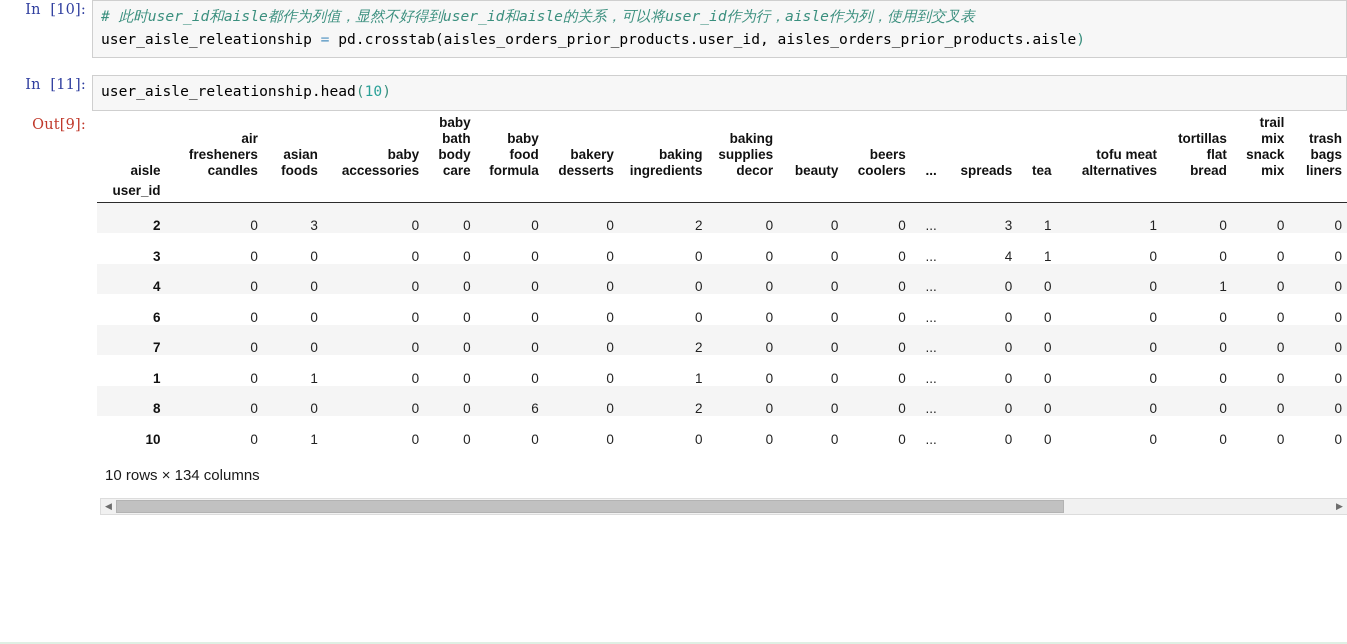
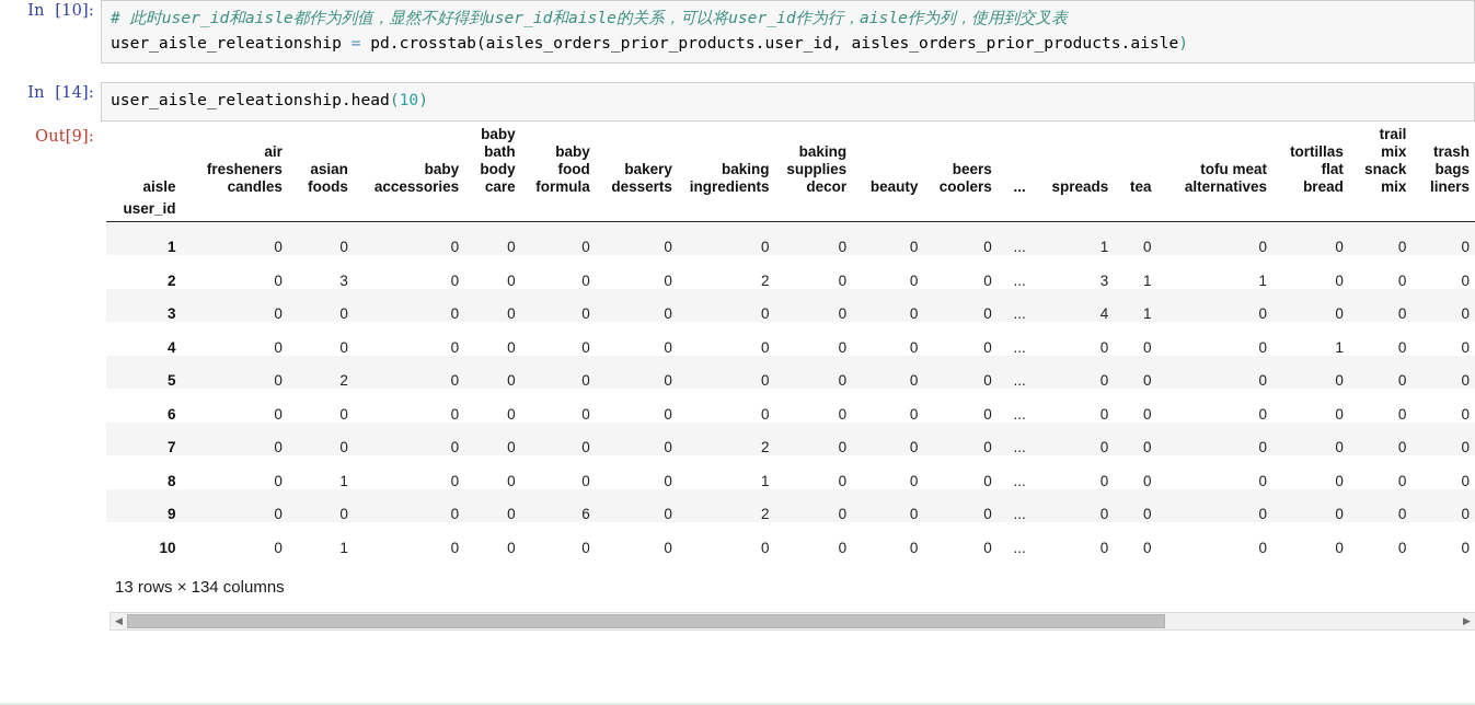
  In [10]:
  # 此时user_id和aisle都作为列值，显然不好得到user_id和aisle的关系，可以将user_id作为行，aisle作为列，使用到交叉表
  user_aisle_releationship = pd.crosstab(aisles_orders_prior_products.user_id, aisles_orders_prior_products.aisle)
- In [11]:
+ In [14]:
  user_aisle_releationship.head(10)
  Out[9]:
  aisle	air fresheners candles	asian foods	baby accessories	baby bath body care	baby food formula	bakery desserts	baking ingredients	baking supplies decor	beauty	beers coolers	...	spreads	tea	tofu meat alternatives	tortillas flat bread	trail mix snack mix	trash bags liners
  user_id
+ 1	0	0	0	0	0	0	0	0	0	0	...	1	0	0	0	0	0
  2	0	3	0	0	0	0	2	0	0	0	...	3	1	1	0	0	0
  3	0	0	0	0	0	0	0	0	0	0	...	4	1	0	0	0	0
  4	0	0	0	0	0	0	0	0	0	0	...	0	0	0	1	0	0
+ 5	0	2	0	0	0	0	0	0	0	0	...	0	0	0	0	0	0
  6	0	0	0	0	0	0	0	0	0	0	...	0	0	0	0	0	0
  7	0	0	0	0	0	0	2	0	0	0	...	0	0	0	0	0	0
- 1	0	1	0	0	0	0	1	0	0	0	...	0	0	0	0	0	0
+ 8	0	1	0	0	0	0	1	0	0	0	...	0	0	0	0	0	0
- 8	0	0	0	0	6	0	2	0	0	0	...	0	0	0	0	0	0
+ 9	0	0	0	0	6	0	2	0	0	0	...	0	0	0	0	0	0
  10	0	1	0	0	0	0	0	0	0	0	...	0	0	0	0	0	0
- 10 rows × 134 columns
+ 13 rows × 134 columns
  ◀
  ▶
